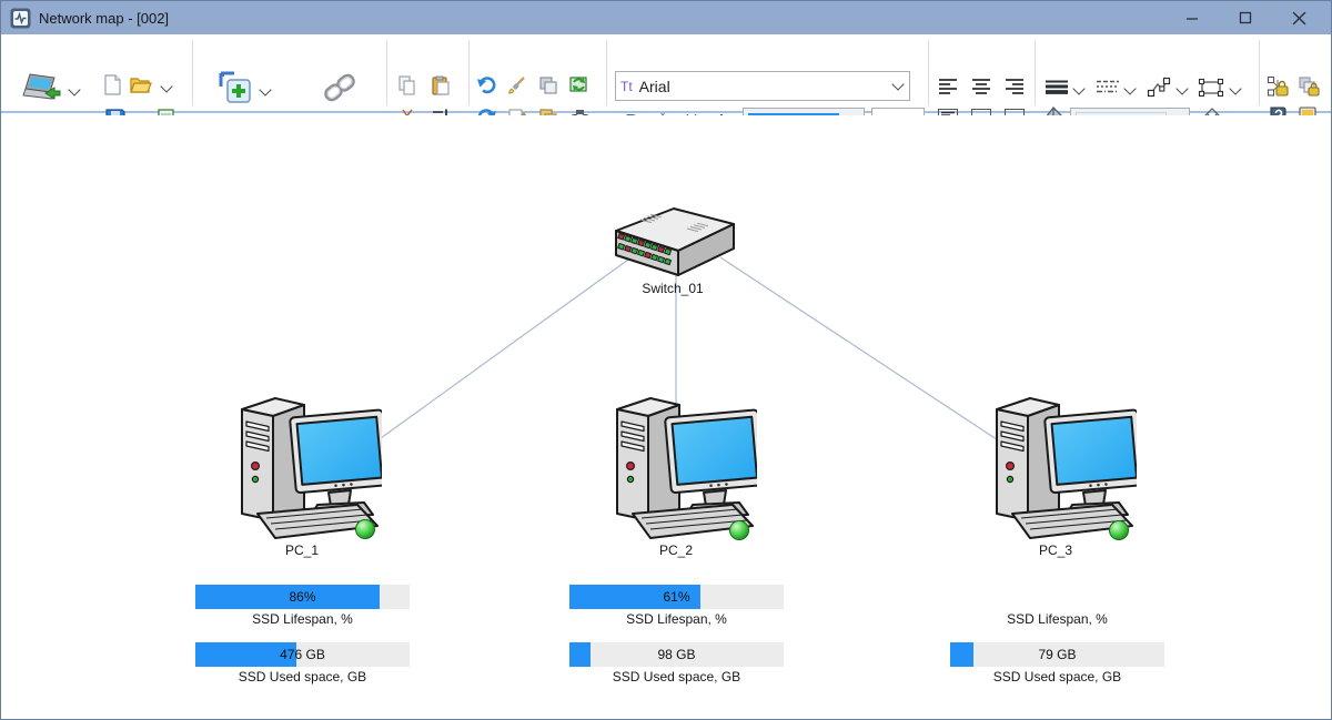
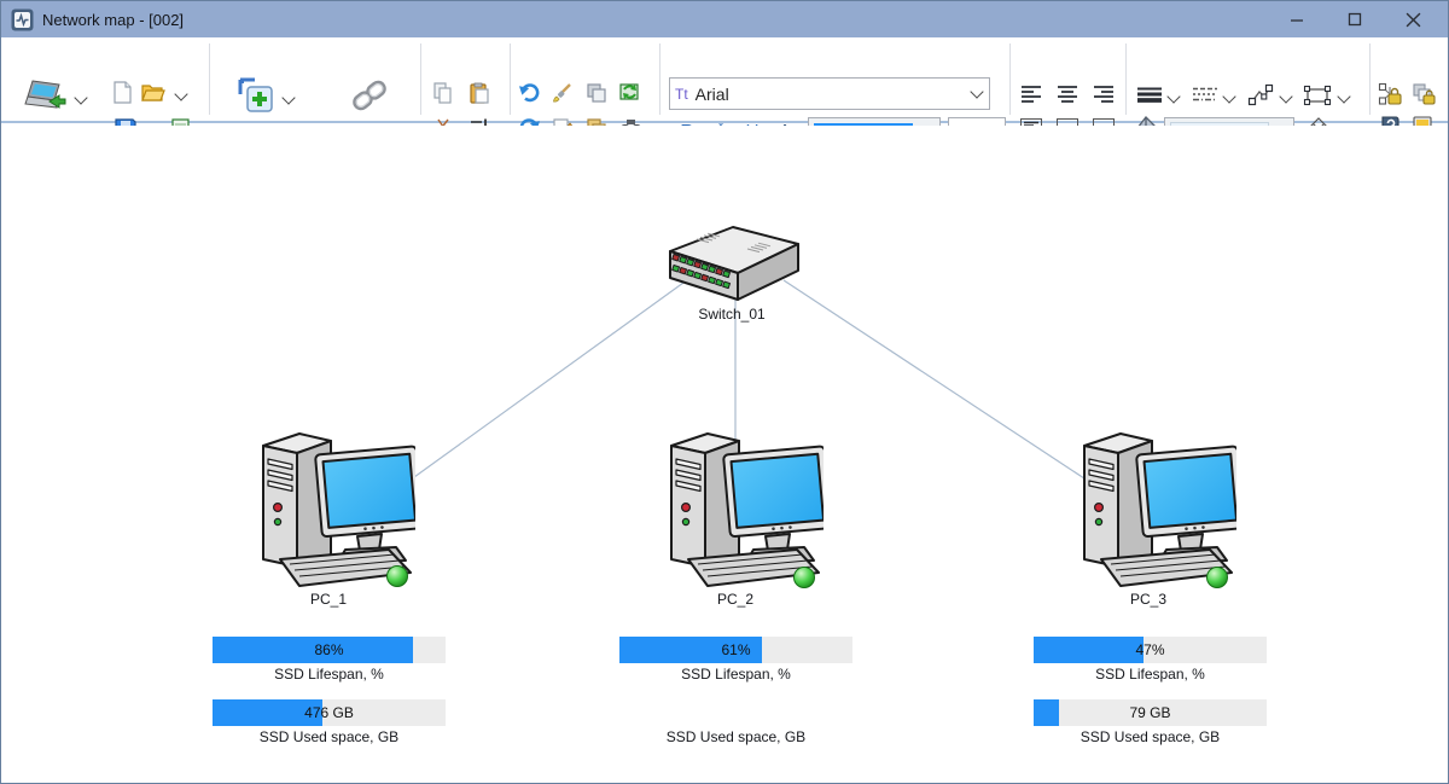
  Network map - [002]
  Tt
  Arial
  Switch_01
  PC_1
  86%
  SSD Lifespan, %
  476 GB
  SSD Used space, GB
  PC_2
  61%
  SSD Lifespan, %
- 98 GB
  SSD Used space, GB
  PC_3
+ 47%
  SSD Lifespan, %
  79 GB
  SSD Used space, GB
